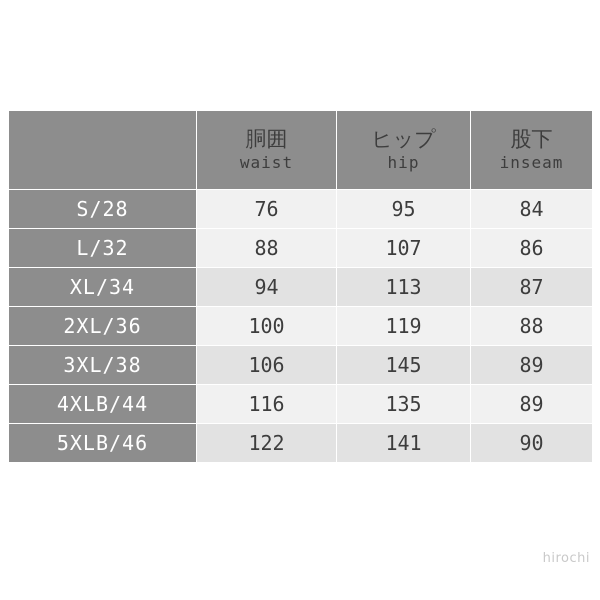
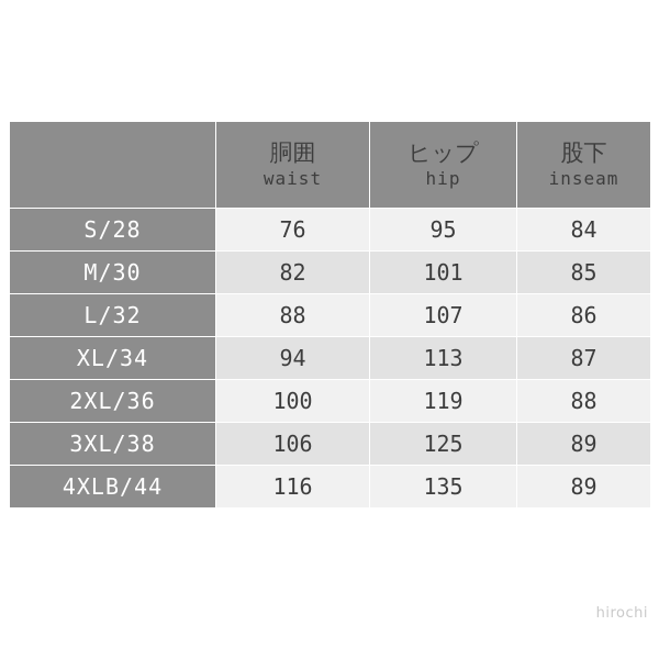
  	胴囲 waist	ヒップ hip	股下 inseam
  S/28	76	95	84
+ M/30	82	101	85
  L/32	88	107	86
  XL/34	94	113	87
  2XL/36	100	119	88
- 3XL/38	106	145	89
+ 3XL/38	106	125	89
  4XLB/44	116	135	89
- 5XLB/46	122	141	90
  hirochi
